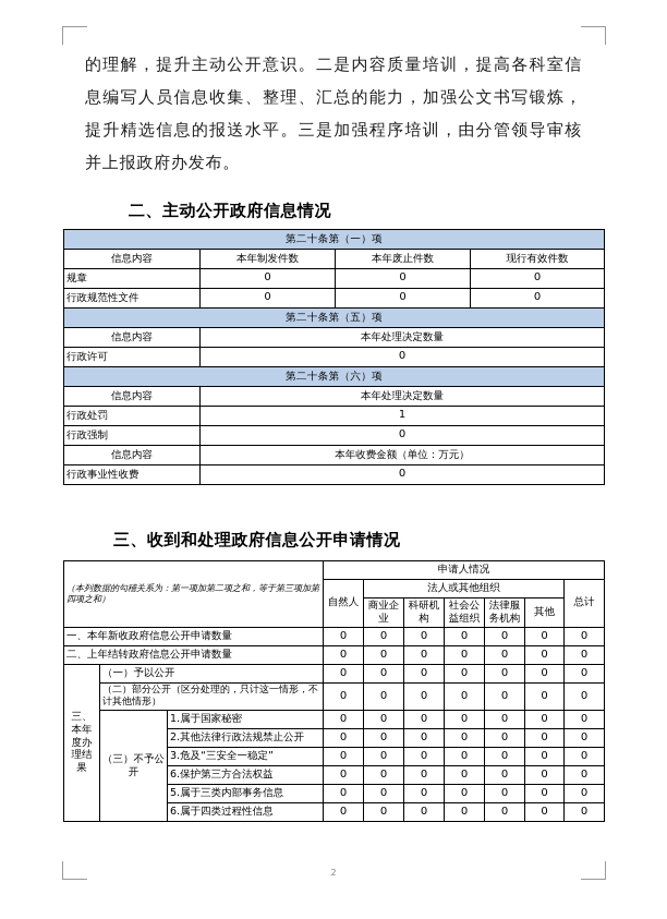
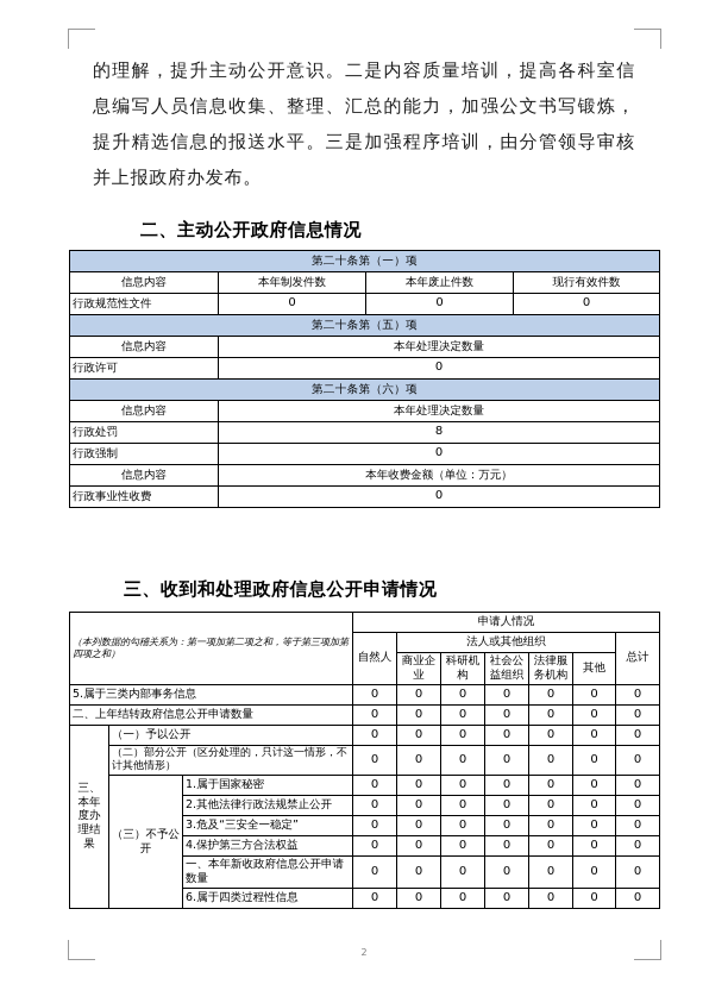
  的理解，提升主动公开意识。二是内容质量培训，提高各科室信息编写人员信息收集、整理、汇总的能力，加强公文书写锻炼，提升精选信息的报送水平。三是加强程序培训，由分管领导审核并上报政府办发布。
  二、主动公开政府信息情况
  第二十条第（一）项
  信息内容	本年制发件数	本年废止件数	现行有效件数
- 规章	0	0	0
  行政规范性文件	0	0	0
  第二十条第（五）项
  信息内容	本年处理决定数量
  行政许可	0
  第二十条第（六）项
  信息内容	本年处理决定数量
- 行政处罚	1
+ 行政处罚	8
  行政强制	0
  信息内容	本年收费金额（单位：万元）
  行政事业性收费	0
  三、收到和处理政府信息公开申请情况
  （本列数据的勾稽关系为：第一项加第二项之和，等于第三项加第四项之和）	申请人情况
  自然人	法人或其他组织	总计
  商业企业	科研机构	社会公益组织	法律服务机构	其他
- 一、本年新收政府信息公开申请数量	0	0	0	0	0	0	0
+ 5.属于三类内部事务信息	0	0	0	0	0	0	0
  二、上年结转政府信息公开申请数量	0	0	0	0	0	0	0
  三、本年度办理结果	（一）予以公开	0	0	0	0	0	0	0
  （二）部分公开（区分处理的，只计这一情形，不计其他情形）	0	0	0	0	0	0	0
  （三）不予公开	1.属于国家秘密	0	0	0	0	0	0	0
  2.其他法律行政法规禁止公开	0	0	0	0	0	0	0
  3.危及“三安全一稳定”	0	0	0	0	0	0	0
- 6.保护第三方合法权益	0	0	0	0	0	0	0
+ 4.保护第三方合法权益	0	0	0	0	0	0	0
- 5.属于三类内部事务信息	0	0	0	0	0	0	0
+ 一、本年新收政府信息公开申请数量	0	0	0	0	0	0	0
  6.属于四类过程性信息	0	0	0	0	0	0	0
  2
